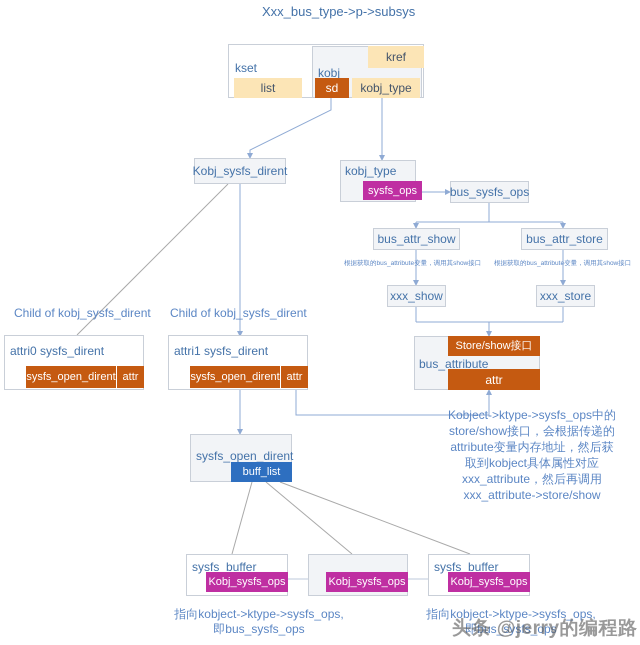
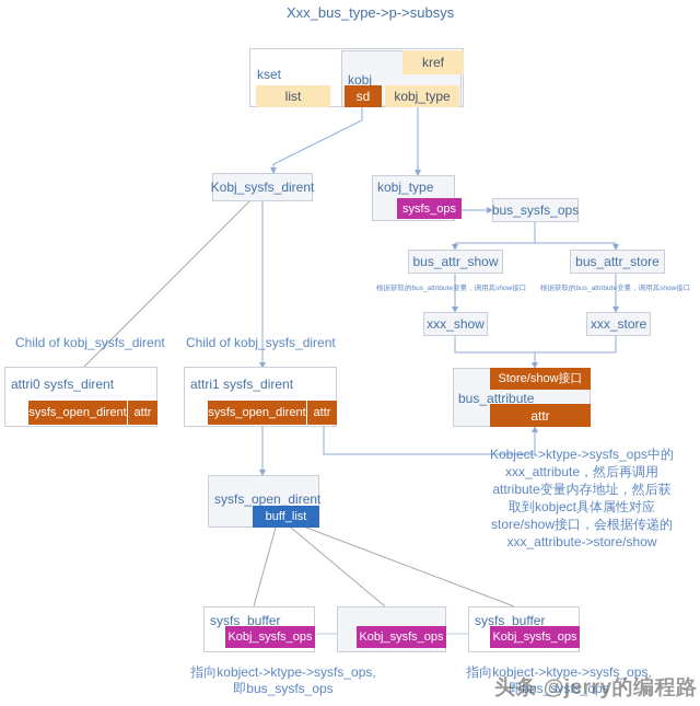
  Xxx_bus_type->p->subsys
  kset
  list
  kobj
  kref
  sd
  kobj_type
  Kobj_sysfs_dirent
  kobj_type
  sysfs_ops
  bus_sysfs_ops
  bus_attr_show
  bus_attr_store
  xxx_show
  xxx_store
  bus_attribute
  Store/show接口
  attr
  Child of kobj_sysfs_dirent
  Child of kobj_sysfs_dirent
  attri0 sysfs_dirent
  sysfs_open_dirent
  attr
  attri1 sysfs_dirent
  sysfs_open_dirent
  attr
  sysfs_open_dirent
  buff_list
  Kobject->ktype->sysfs_ops中的
- store/show接口，会根据传递的
+ xxx_attribute，然后再调用
  attribute变量内存地址，然后获
  取到kobject具体属性对应
- xxx_attribute，然后再调用
+ store/show接口，会根据传递的
  xxx_attribute->store/show
  sysfs_buffer
  Kobj_sysfs_ops
  Kobj_sysfs_ops
  sysfs_buffer
  Kobj_sysfs_ops
  指向kobject->ktype->sysfs_ops,
  即bus_sysfs_ops
  指向kobject->ktype->sysfs_ops,
  即bus_sysfs_ops
  头条 @jerry的编程路
